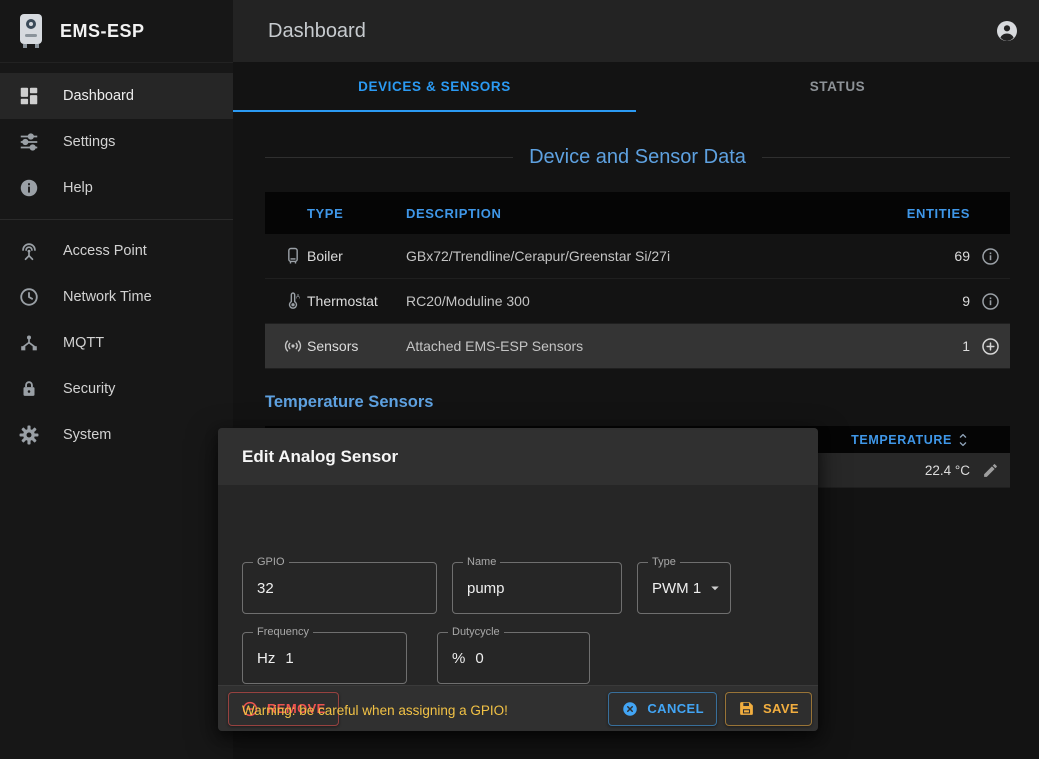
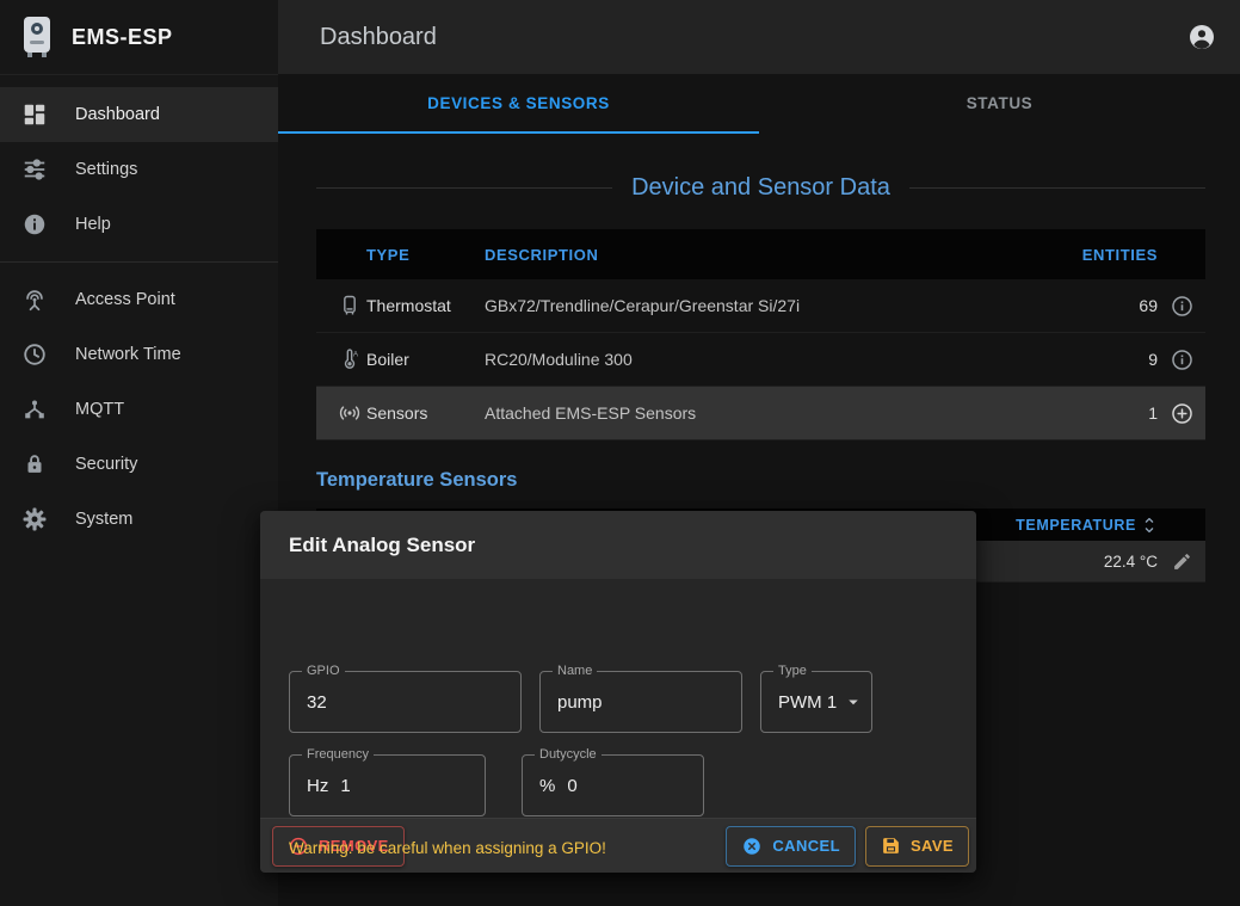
  EMS-ESP
  Dashboard
  Settings
  Help
  Access Point
  Network Time
  MQTT
  Security
  System
  Dashboard
  DEVICES & SENSORS
  STATUS
  Device and Sensor Data
  TYPE
  DESCRIPTION
  ENTITIES
- Boiler
+ Thermostat
  GBx72/Trendline/Cerapur/Greenstar Si/27i
  69
- Thermostat
+ Boiler
  RC20/Moduline 300
  9
  Sensors
  Attached EMS-ESP Sensors
  1
  Temperature Sensors
  TEMPERATURE
  22.4 °C
  Edit Analog Sensor
  GPIO
  32
  Name
  pump
  Type
  PWM 1
  Frequency
  Hz
  1
  Dutycycle
  %
  0
  Warning: be careful when assigning a GPIO!
  REMOVE
  CANCEL
  SAVE
